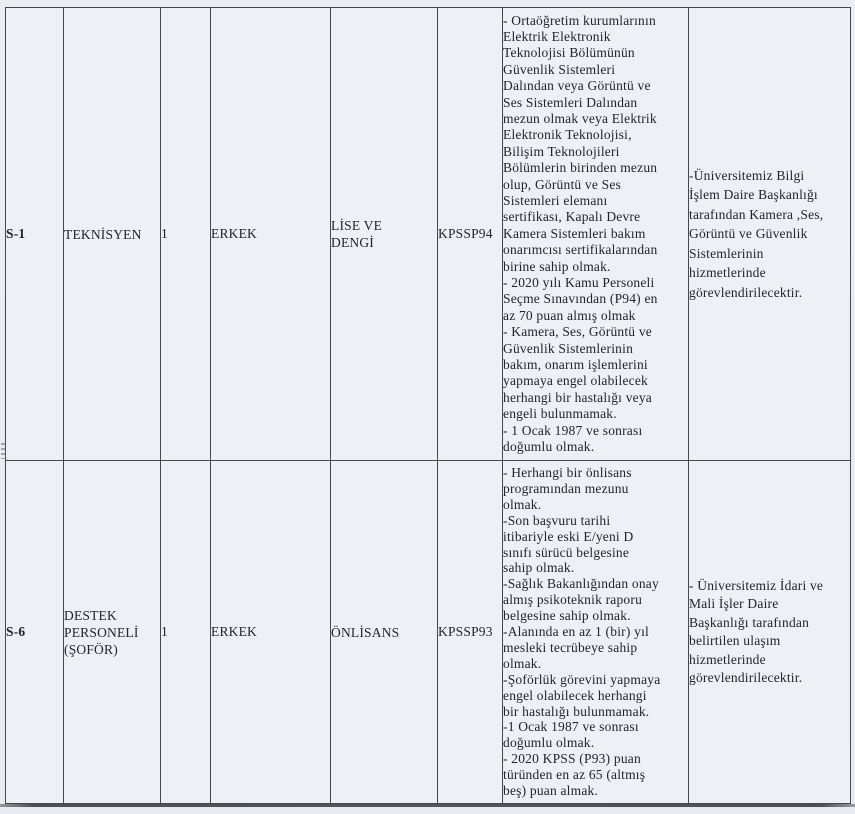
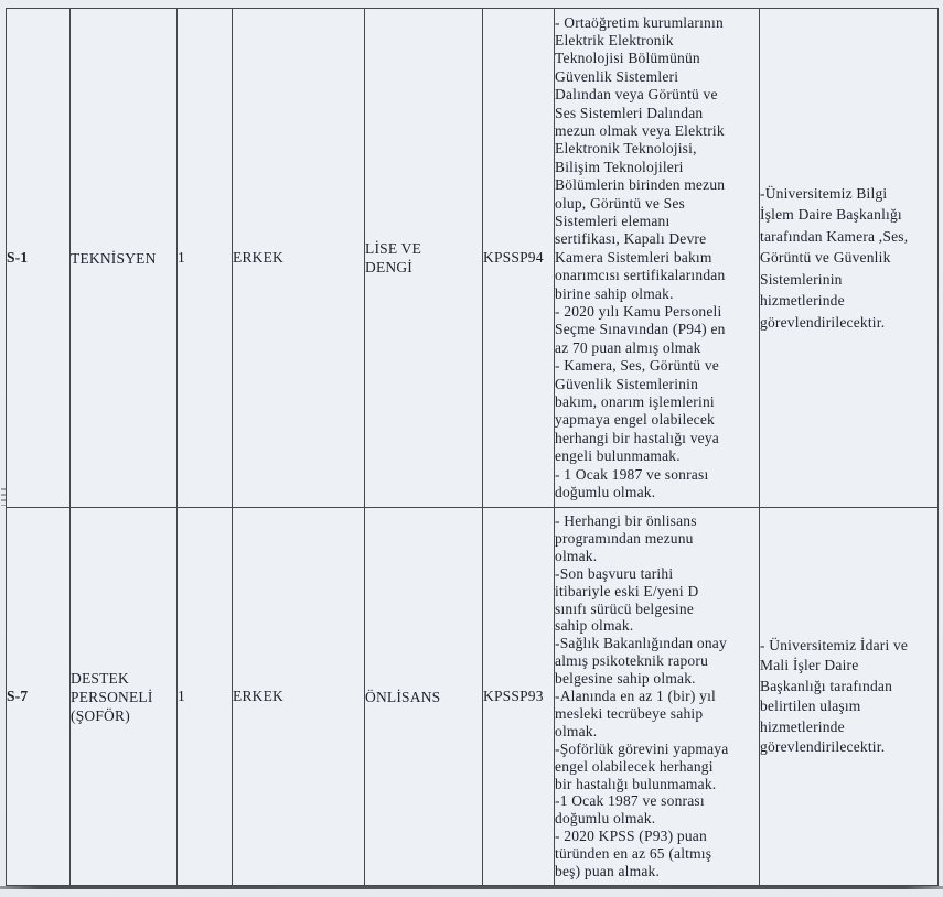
  S-1	TEKNİSYEN	1	ERKEK	LİSE VE DENGİ	KPSSP94	- Ortaöğretim kurumlarının Elektrik Elektronik Teknolojisi Bölümünün Güvenlik Sistemleri Dalından veya Görüntü ve Ses Sistemleri Dalından mezun olmak veya Elektrik Elektronik Teknolojisi, Bilişim Teknolojileri Bölümlerin birinden mezun olup, Görüntü ve Ses Sistemleri elemanı sertifikası, Kapalı Devre Kamera Sistemleri bakım onarımcısı sertifikalarından birine sahip olmak. - 2020 yılı Kamu Personeli Seçme Sınavından (P94) en az 70 puan almış olmak - Kamera, Ses, Görüntü ve Güvenlik Sistemlerinin bakım, onarım işlemlerini yapmaya engel olabilecek herhangi bir hastalığı veya engeli bulunmamak. - 1 Ocak 1987 ve sonrası doğumlu olmak.	-Üniversitemiz Bilgi İşlem Daire Başkanlığı tarafından Kamera ,Ses, Görüntü ve Güvenlik Sistemlerinin hizmetlerinde görevlendirilecektir.
- S-6	DESTEK PERSONELİ (ŞOFÖR)	1	ERKEK	ÖNLİSANS	KPSSP93	- Herhangi bir önlisans programından mezunu olmak. -Son başvuru tarihi itibariyle eski E/yeni D sınıfı sürücü belgesine sahip olmak. -Sağlık Bakanlığından onay almış psikoteknik raporu belgesine sahip olmak. -Alanında en az 1 (bir) yıl mesleki tecrübeye sahip olmak. -Şoförlük görevini yapmaya engel olabilecek herhangi bir hastalığı bulunmamak. -1 Ocak 1987 ve sonrası doğumlu olmak. - 2020 KPSS (P93) puan türünden en az 65 (altmış beş) puan almak.	- Üniversitemiz İdari ve Mali İşler Daire Başkanlığı tarafından belirtilen ulaşım hizmetlerinde görevlendirilecektir.
+ S-7	DESTEK PERSONELİ (ŞOFÖR)	1	ERKEK	ÖNLİSANS	KPSSP93	- Herhangi bir önlisans programından mezunu olmak. -Son başvuru tarihi itibariyle eski E/yeni D sınıfı sürücü belgesine sahip olmak. -Sağlık Bakanlığından onay almış psikoteknik raporu belgesine sahip olmak. -Alanında en az 1 (bir) yıl mesleki tecrübeye sahip olmak. -Şoförlük görevini yapmaya engel olabilecek herhangi bir hastalığı bulunmamak. -1 Ocak 1987 ve sonrası doğumlu olmak. - 2020 KPSS (P93) puan türünden en az 65 (altmış beş) puan almak.	- Üniversitemiz İdari ve Mali İşler Daire Başkanlığı tarafından belirtilen ulaşım hizmetlerinde görevlendirilecektir.
